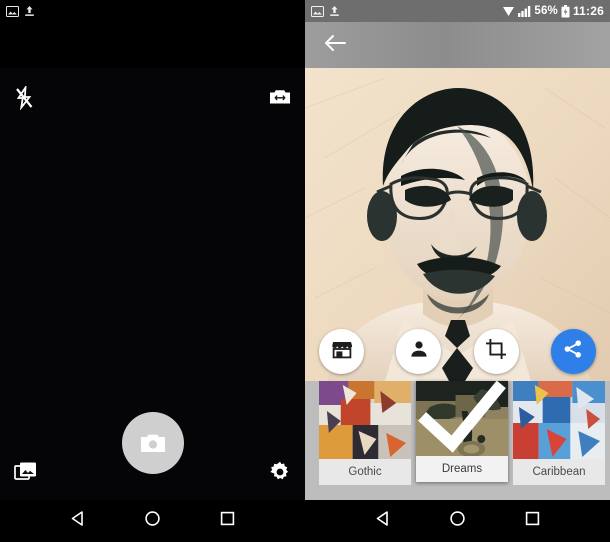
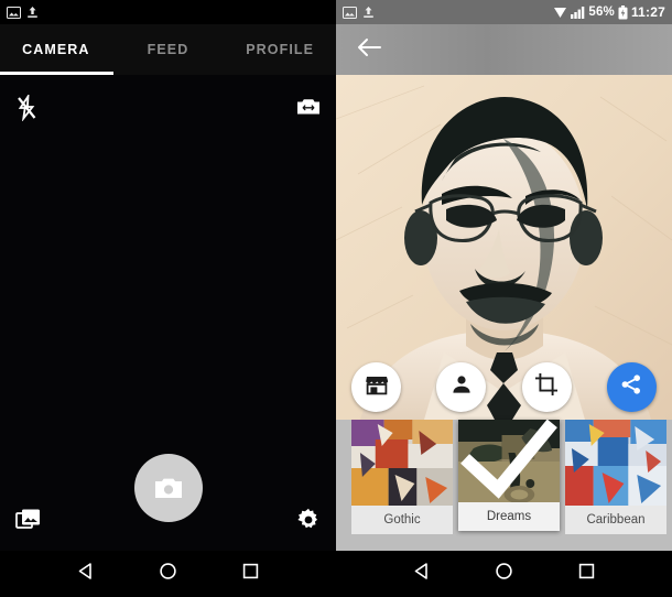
+ CAMERA
+ FEED
+ PROFILE
  56%
- 11:26
+ 11:27
  Gothic
  Dreams
  Caribbean
